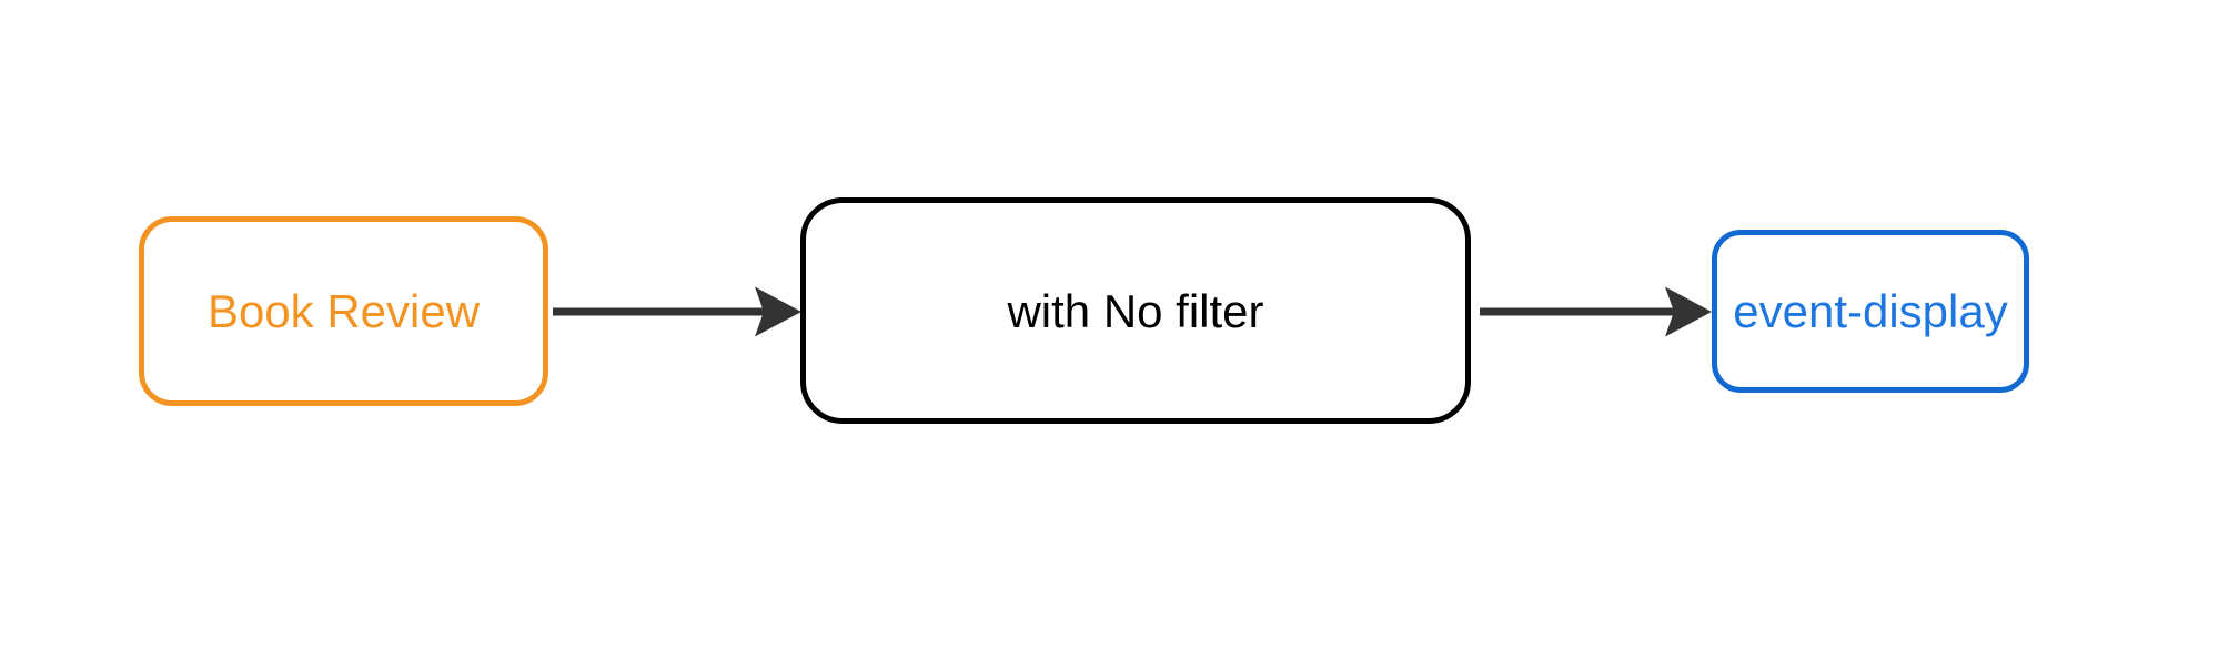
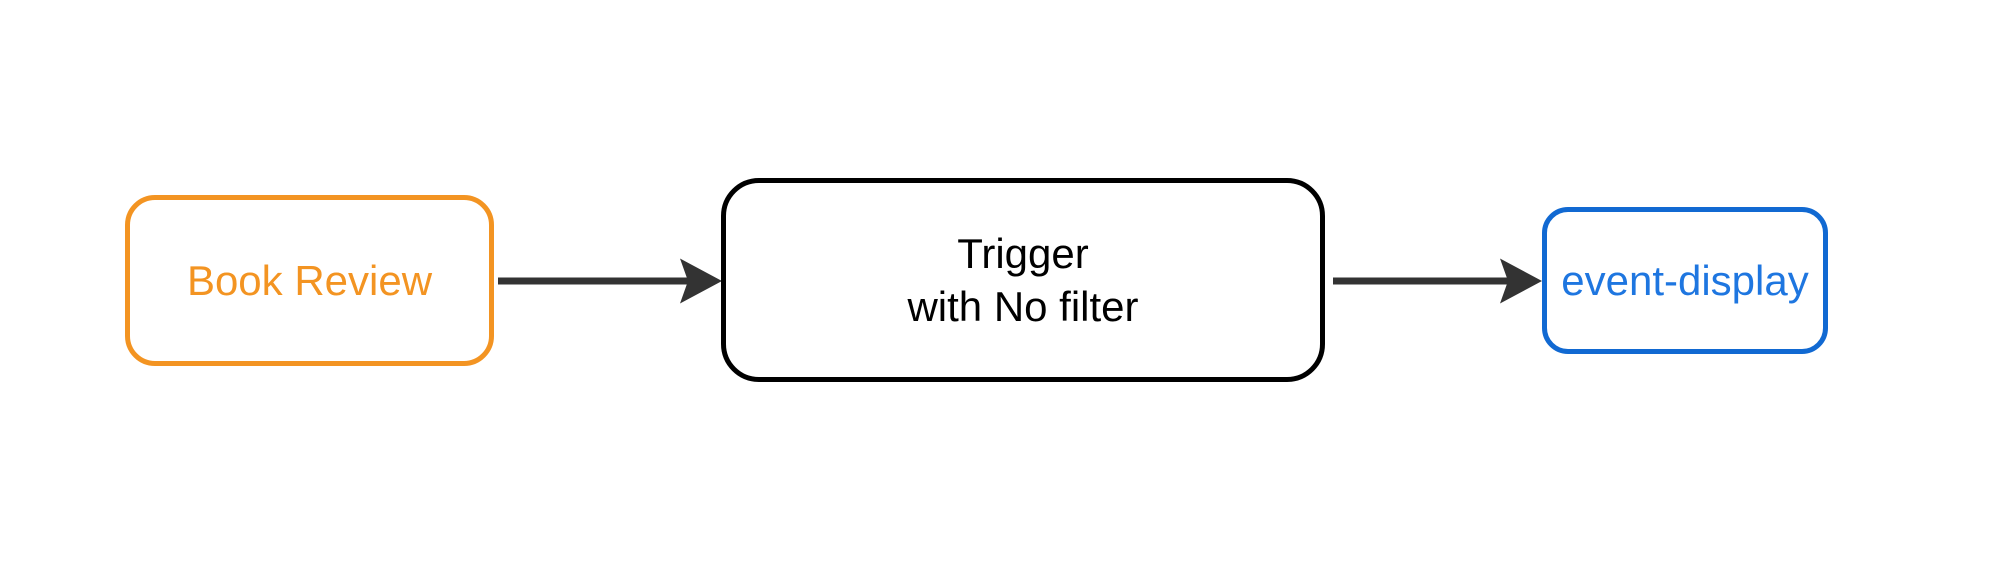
  Book Review
+ Trigger
  with No filter
  event-display
